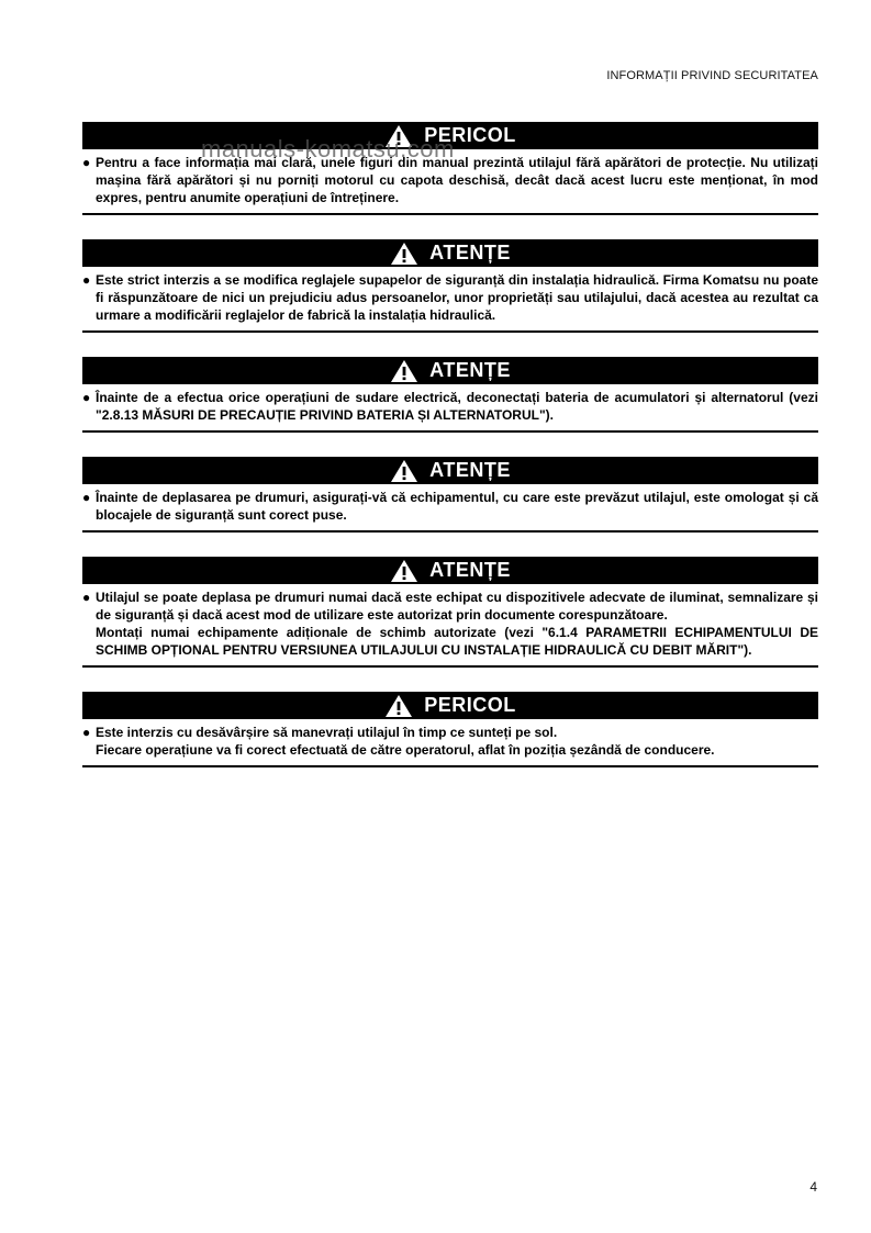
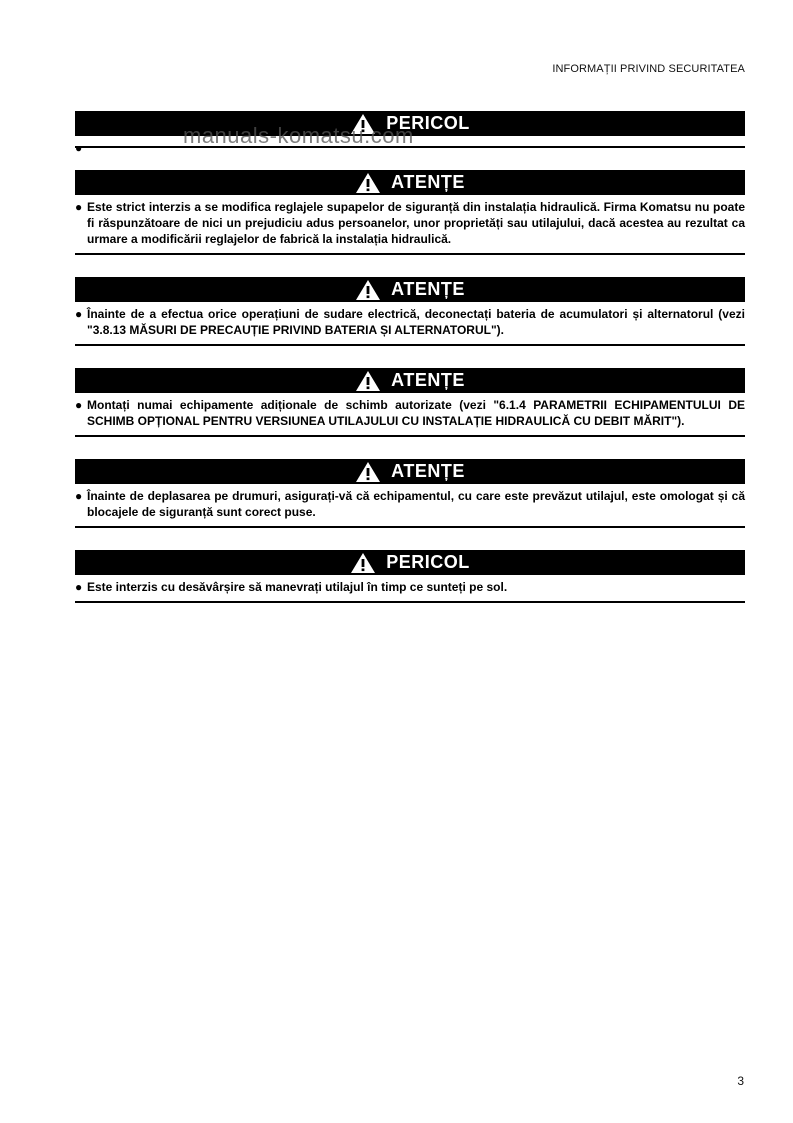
  INFORMAȚII PRIVIND SECURITATEA
  manuals-komatsu.com
  PERICOL
  ●
- Pentru a face informația mai clară, unele figuri din manual prezintă utilajul fără apărători de protecție. Nu utilizați mașina fără apărători și nu porniți motorul cu capota deschisă, decât dacă acest lucru este menționat, în mod expres, pentru anumite operațiuni de întreținere.
  ATENȚE
  ●
  Este strict interzis a se modifica reglajele supapelor de siguranță din instalația hidraulică. Firma Komatsu nu poate fi răspunzătoare de nici un prejudiciu adus persoanelor, unor proprietăți sau utilajului, dacă acestea au rezultat ca urmare a modificării reglajelor de fabrică la instalația hidraulică.
  ATENȚE
  ●
- Înainte de a efectua orice operațiuni de sudare electrică, deconectați bateria de acumulatori și alternatorul (vezi "2.8.13 MĂSURI DE PRECAUȚIE PRIVIND BATERIA ȘI ALTERNATORUL").
+ Înainte de a efectua orice operațiuni de sudare electrică, deconectați bateria de acumulatori și alternatorul (vezi "3.8.13 MĂSURI DE PRECAUȚIE PRIVIND BATERIA ȘI ALTERNATORUL").
  ATENȚE
  ●
- Înainte de deplasarea pe drumuri, asigurați-vă că echipamentul, cu care este prevăzut utilajul, este omologat și că blocajele de siguranță sunt corect puse.
+ Montați numai echipamente adiționale de schimb autorizate (vezi "6.1.4 PARAMETRII ECHIPAMENTULUI DE SCHIMB OPȚIONAL PENTRU VERSIUNEA UTILAJULUI CU INSTALAȚIE HIDRAULICĂ CU DEBIT MĂRIT").
  ATENȚE
  ●
- Utilajul se poate deplasa pe drumuri numai dacă este echipat cu dispozitivele adecvate de iluminat, semnalizare și de siguranță și dacă acest mod de utilizare este autorizat prin documente corespunzătoare.
- Montați numai echipamente adiționale de schimb autorizate (vezi "6.1.4 PARAMETRII ECHIPAMENTULUI DE SCHIMB OPȚIONAL PENTRU VERSIUNEA UTILAJULUI CU INSTALAȚIE HIDRAULICĂ CU DEBIT MĂRIT").
+ Înainte de deplasarea pe drumuri, asigurați-vă că echipamentul, cu care este prevăzut utilajul, este omologat și că blocajele de siguranță sunt corect puse.
  PERICOL
  ●
  Este interzis cu desăvârșire să manevrați utilajul în timp ce sunteți pe sol.
- Fiecare operațiune va fi corect efectuată de către operatorul, aflat în poziția șezândă de conducere.
- 4
+ 3
